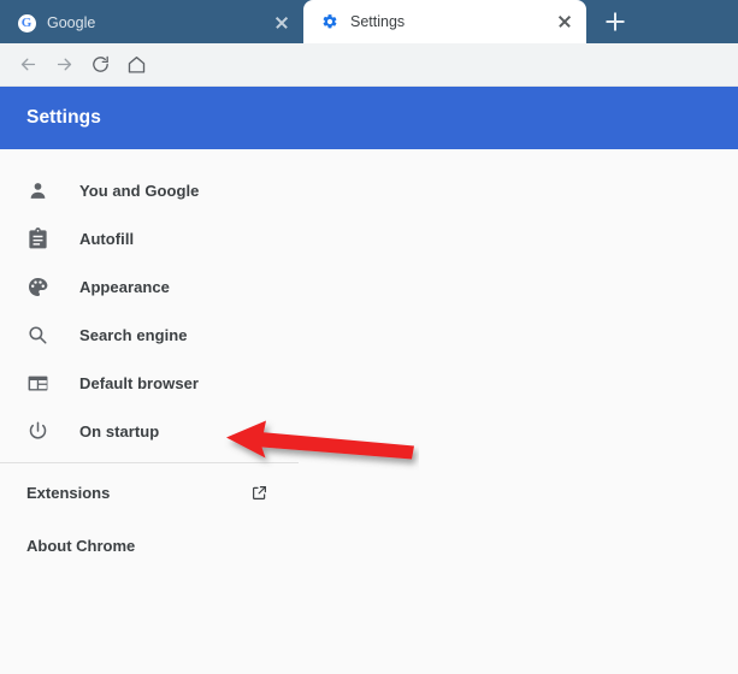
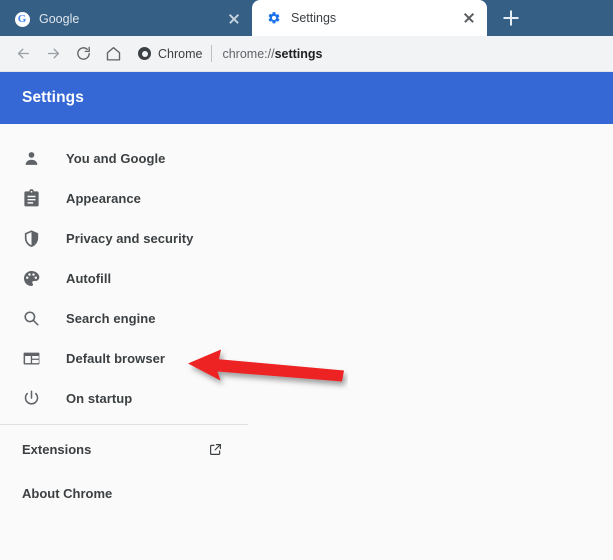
  G
  Google
  Settings
+ Chrome
+ chrome://settings
  Settings
  You and Google
- Autofill
+ Appearance
+ Privacy and security
- Appearance
+ Autofill
  Search engine
  Default browser
  On startup
  Extensions
  About Chrome
